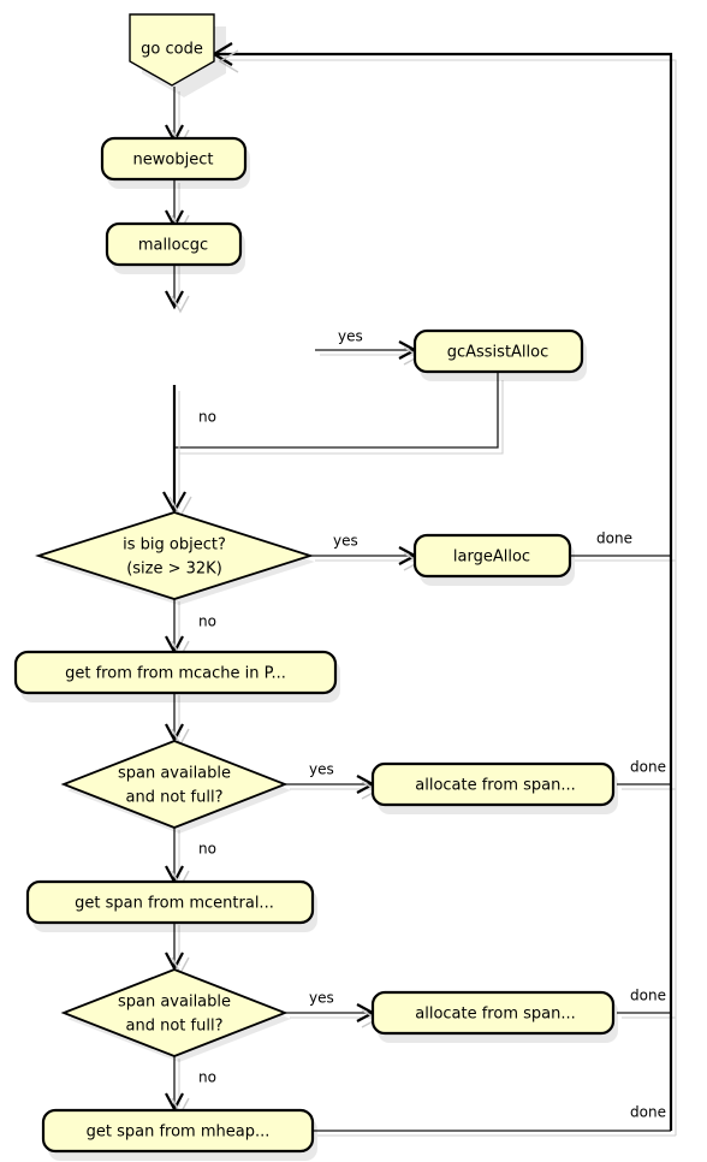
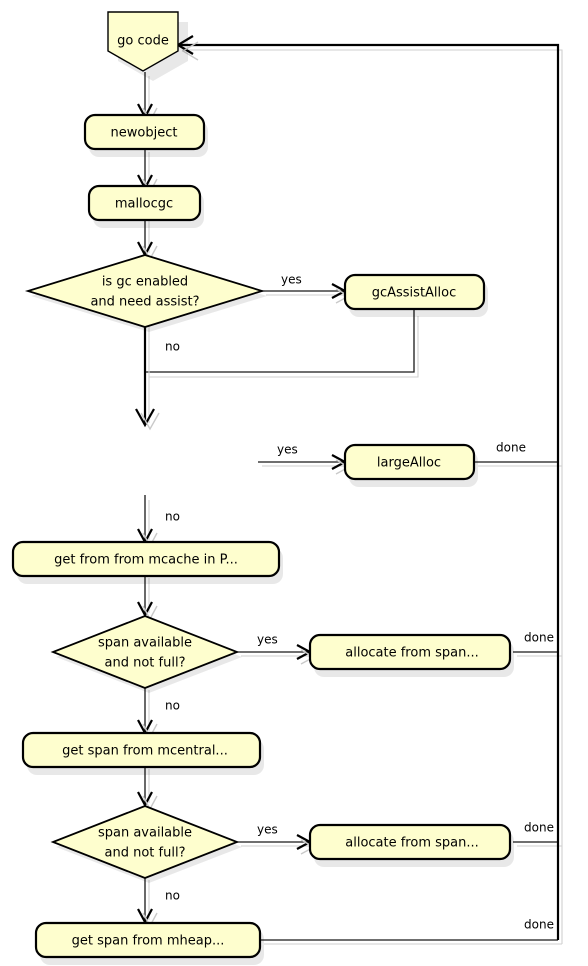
  yes
  no
  yes
  done
  no
  yes
  done
  no
  yes
  done
  no
  done
  go code
  newobject
  mallocgc
+ is gc enabled
+ and need assist?
  gcAssistAlloc
- is big object?
- (size > 32K)
  largeAlloc
  get from from mcache in P...
  span available
  and not full?
  allocate from span...
  get span from mcentral...
  span available
  and not full?
  allocate from span...
  get span from mheap...
